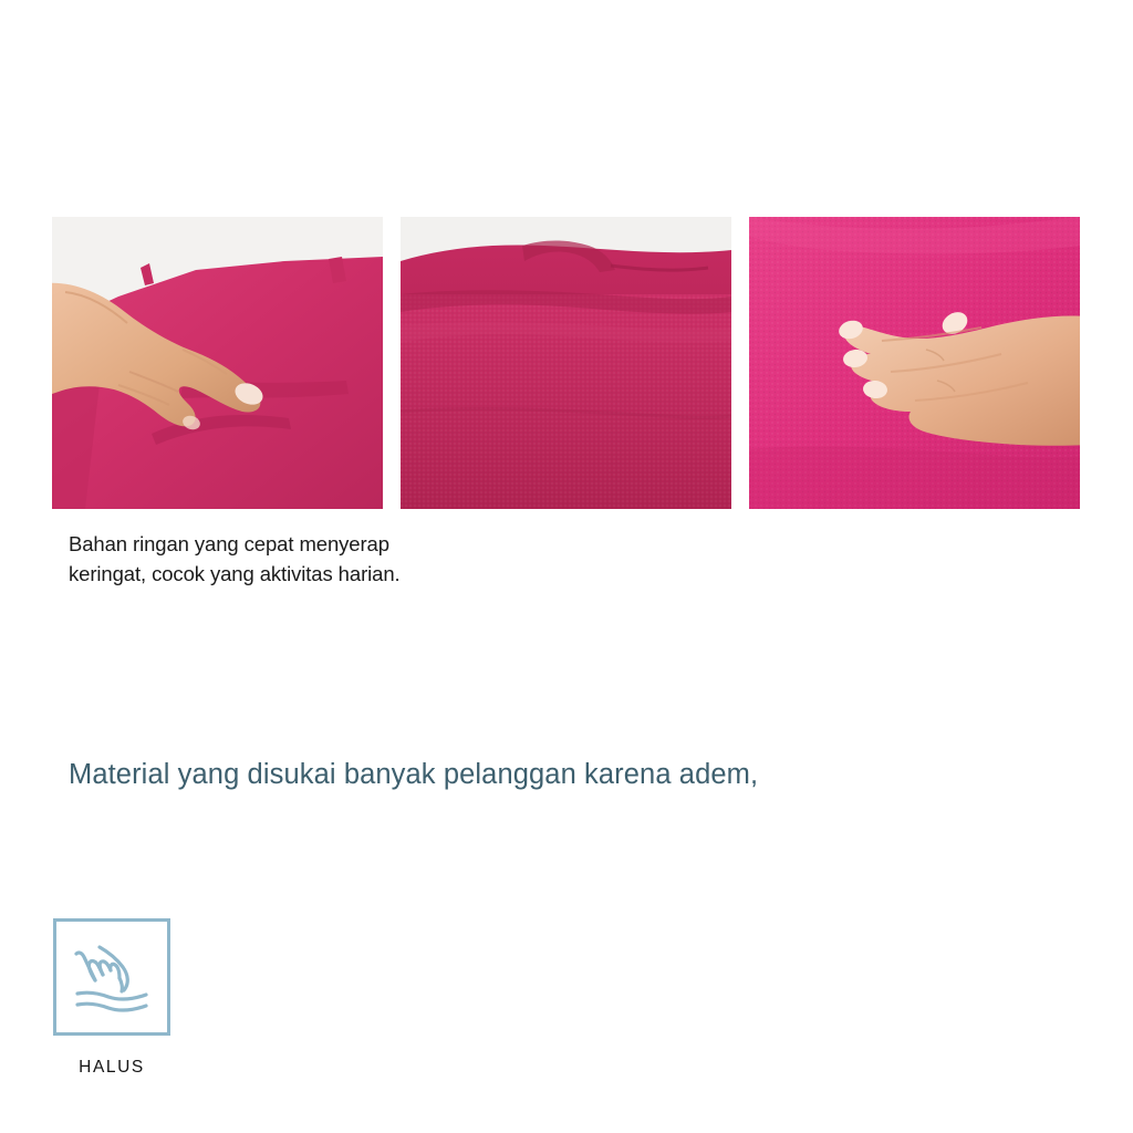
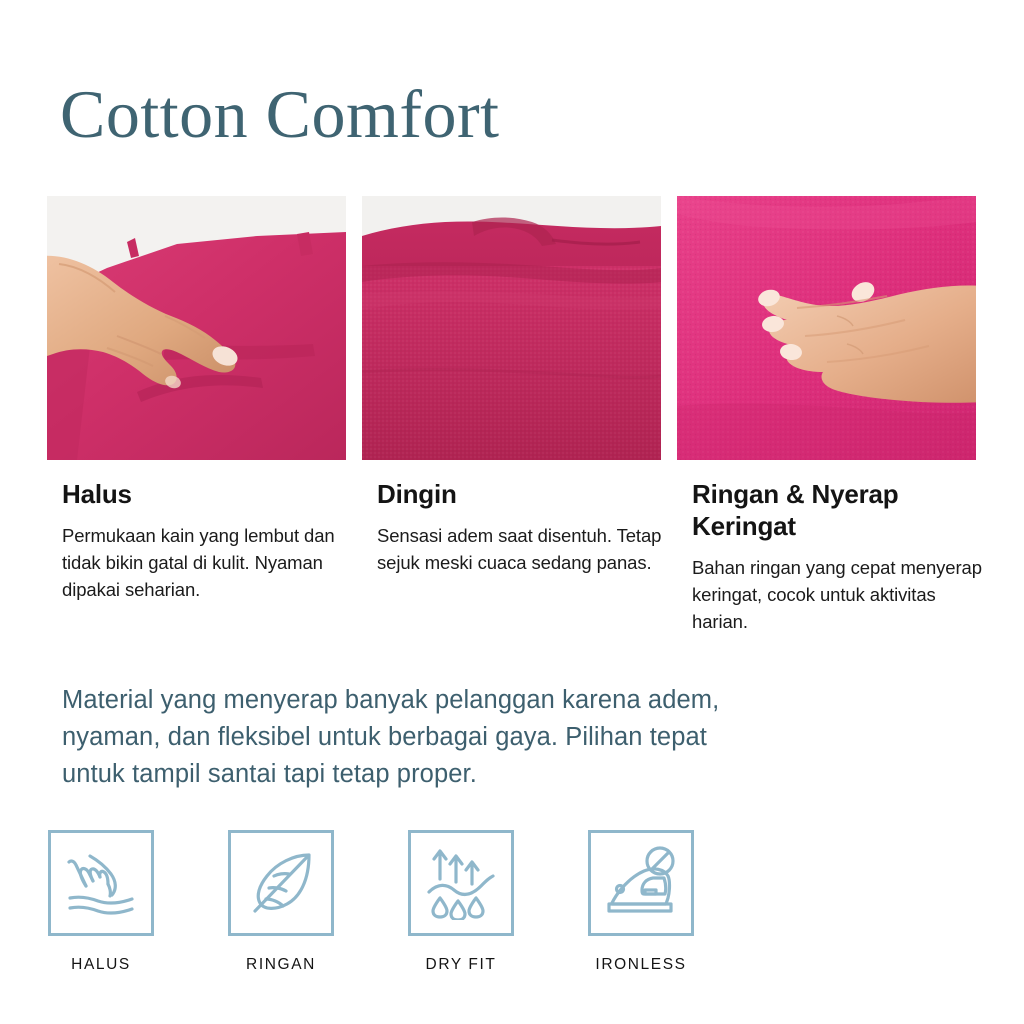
+ Cotton Comfort
+ Halus
+ Permukaan kain yang lembut dan tidak bikin gatal di kulit. Nyaman dipakai seharian.
+ Dingin
+ Sensasi adem saat disentuh. Tetap sejuk meski cuaca sedang panas.
+ Ringan & Nyerap Keringat
- Bahan ringan yang cepat menyerap keringat, cocok yang aktivitas harian.
+ Bahan ringan yang cepat menyerap keringat, cocok untuk aktivitas harian.
- Material yang disukai banyak pelanggan karena adem,
+ Material yang menyerap banyak pelanggan karena adem,
+ nyaman, dan fleksibel untuk berbagai gaya. Pilihan tepat
+ untuk tampil santai tapi tetap proper.
  HALUS
+ RINGAN
+ DRY FIT
+ IRONLESS
